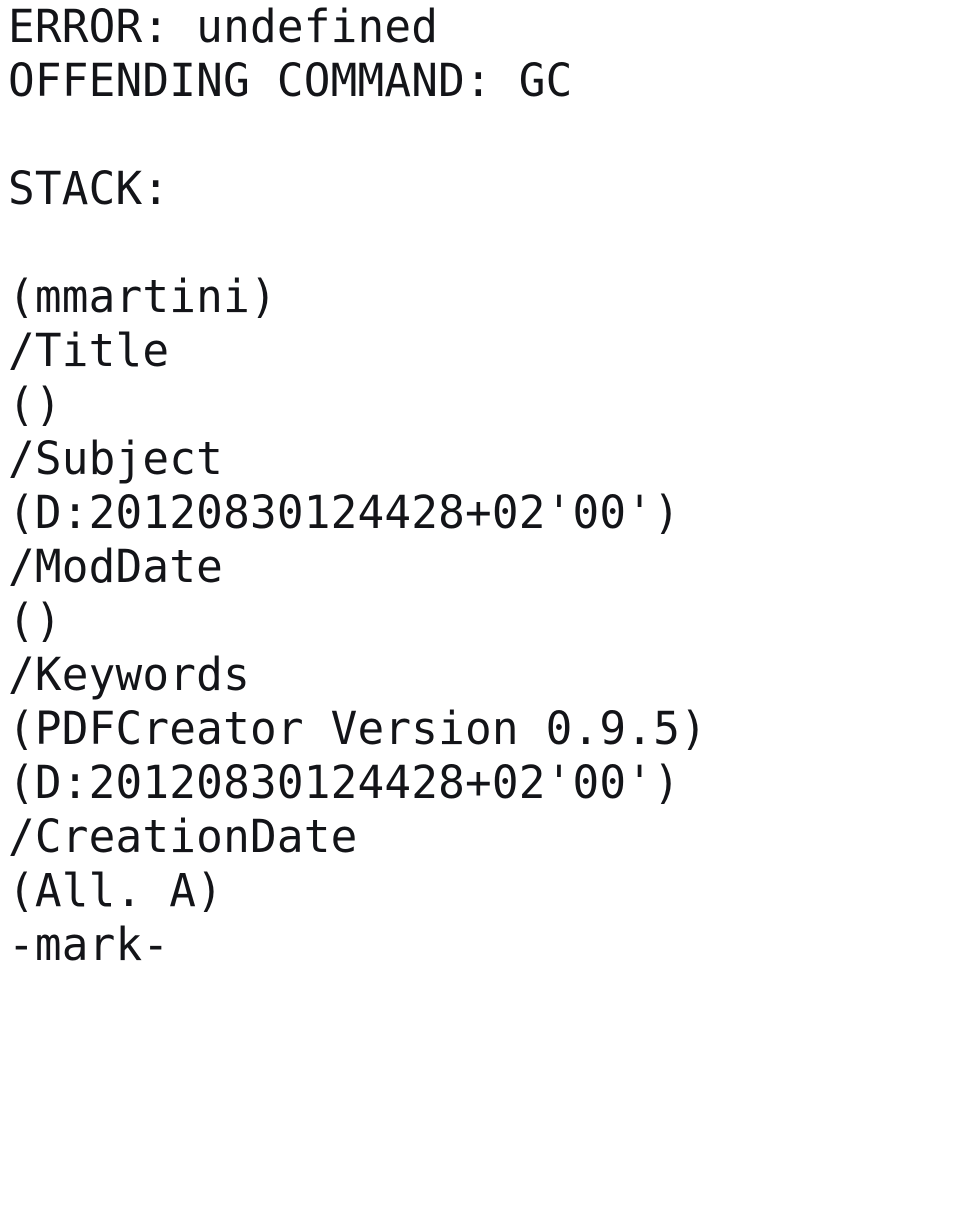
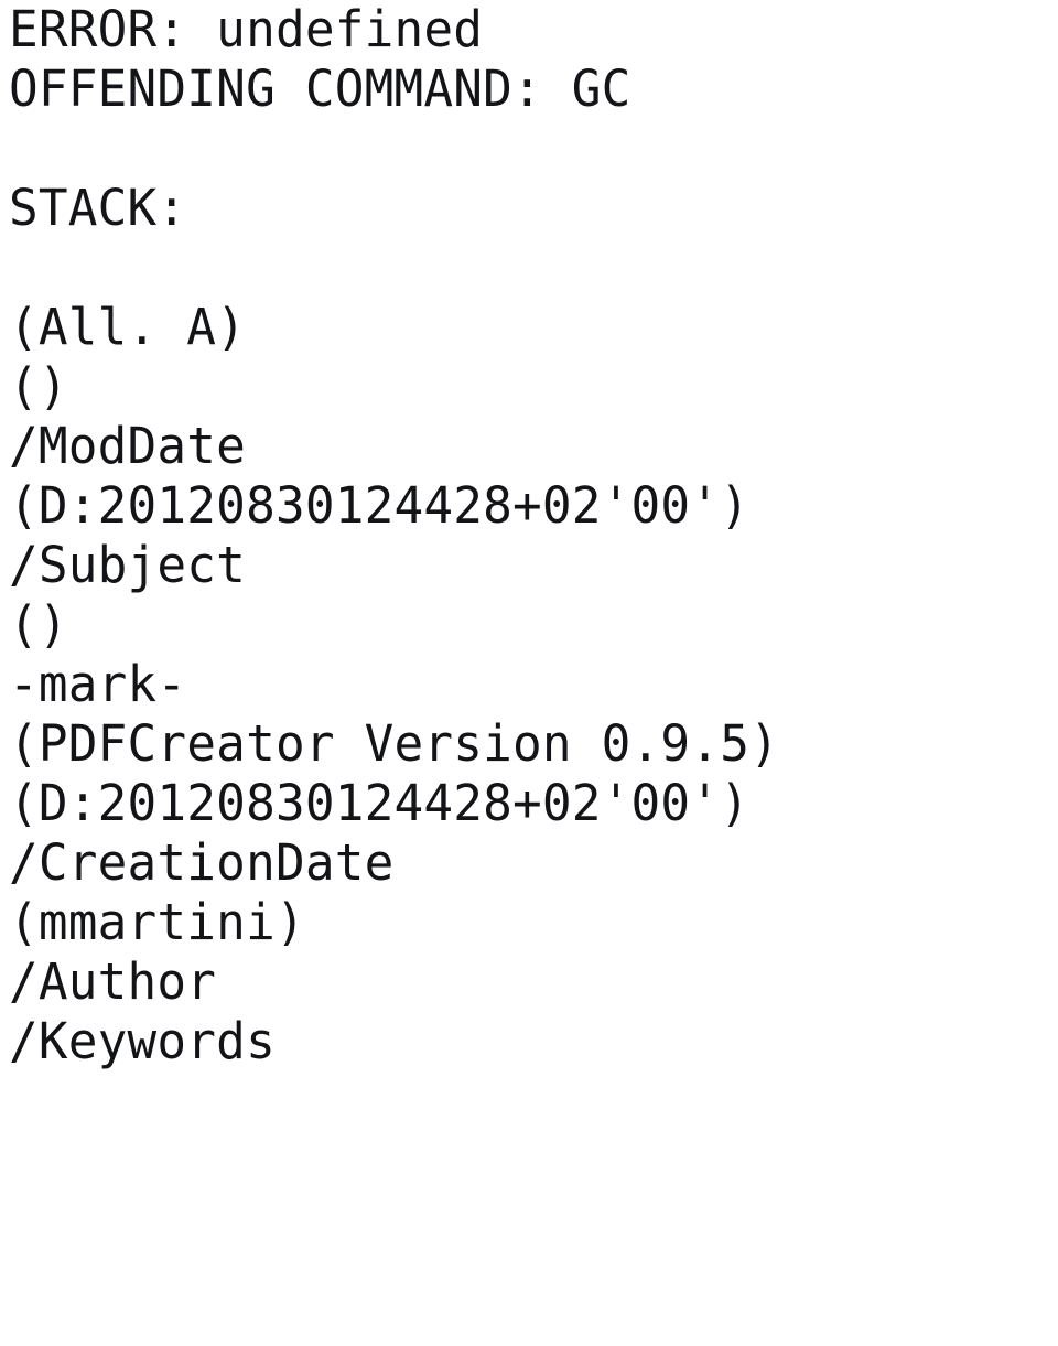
  ERROR: undefined
  OFFENDING COMMAND: GC
  STACK:
- (mmartini)
+ (All. A)
- /Title
  ()
- /Subject
+ /ModDate
  (D:20120830124428+02'00')
- /ModDate
+ /Subject
  ()
- /Keywords
+ -mark-
  (PDFCreator Version 0.9.5)
  (D:20120830124428+02'00')
  /CreationDate
- (All. A)
+ (mmartini)
+ /Author
- -mark-
+ /Keywords
